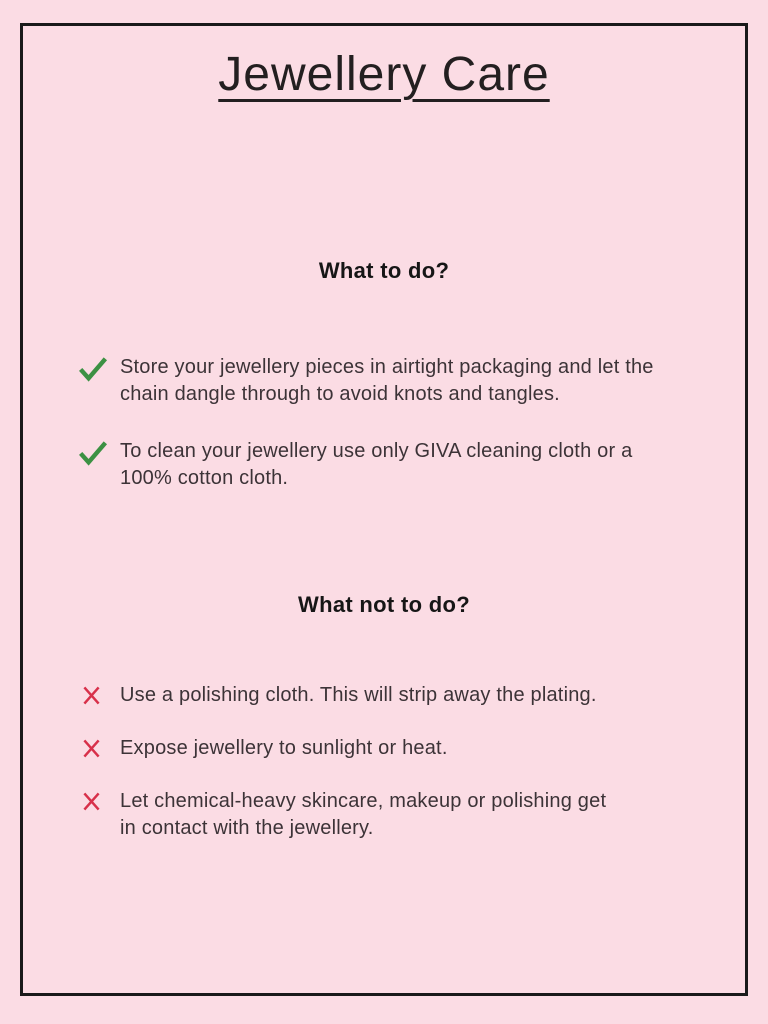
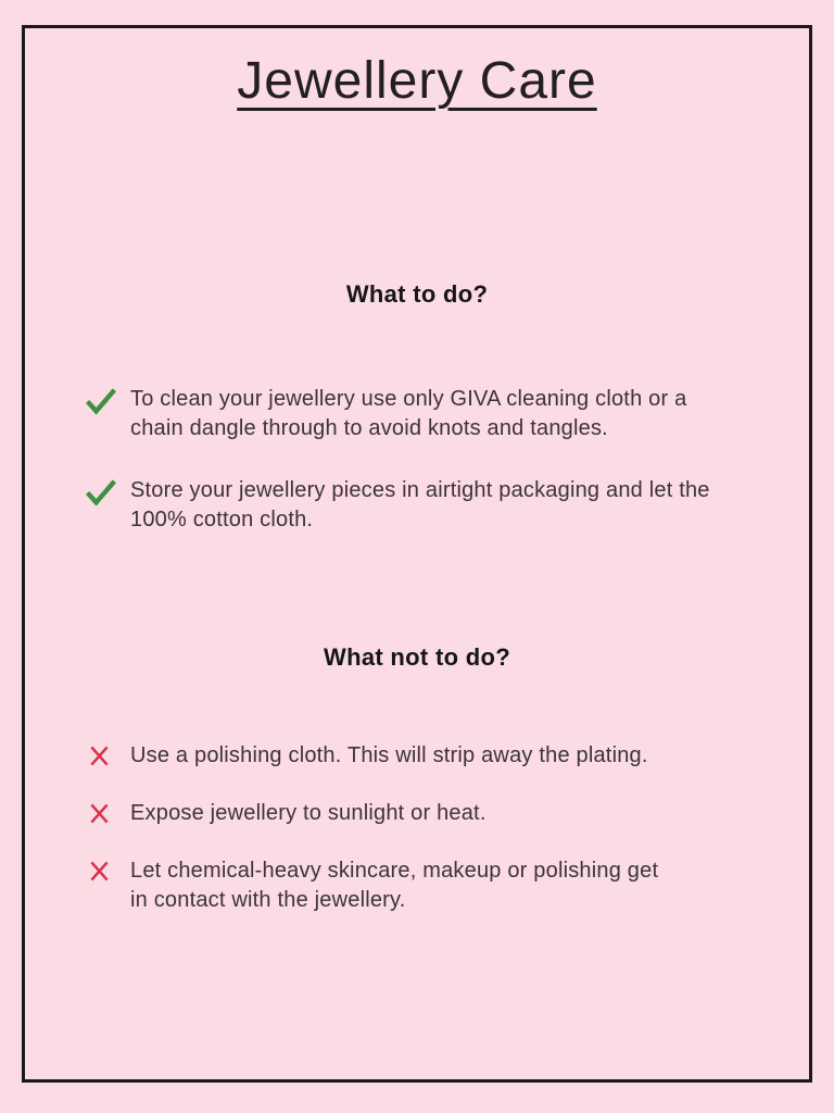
  Jewellery Care
  What to do?
- Store your jewellery pieces in airtight packaging and let the
+ To clean your jewellery use only GIVA cleaning cloth or a
  chain dangle through to avoid knots and tangles.
- To clean your jewellery use only GIVA cleaning cloth or a
+ Store your jewellery pieces in airtight packaging and let the
  100% cotton cloth.
  What not to do?
  Use a polishing cloth. This will strip away the plating.
  Expose jewellery to sunlight or heat.
  Let chemical-heavy skincare, makeup or polishing get
  in contact with the jewellery.
